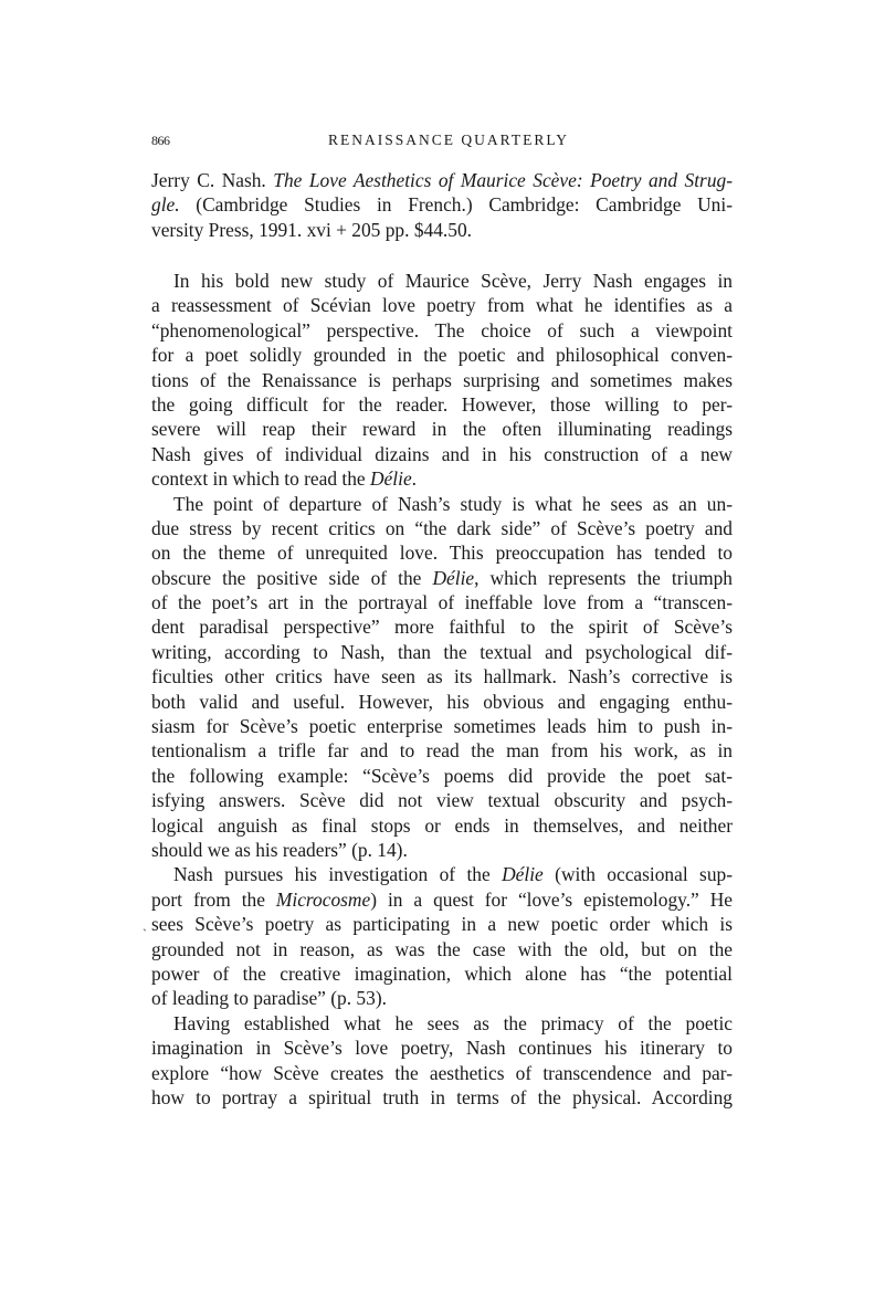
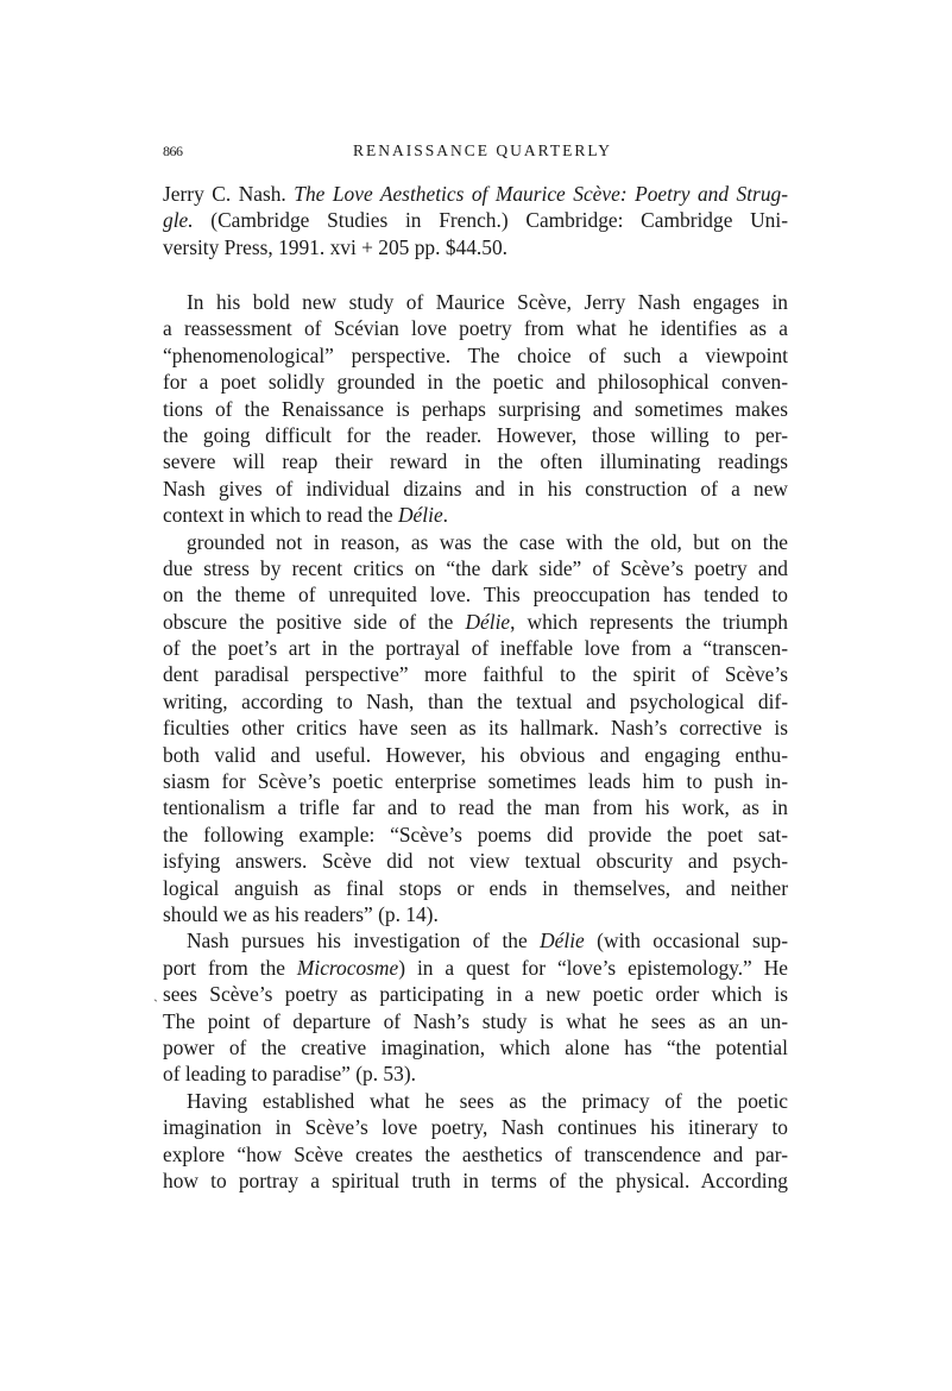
  866
  RENAISSANCE QUARTERLY
  Jerry C. Nash. The Love Aesthetics of Maurice Scève: Poetry and Strug-
  gle. (Cambridge Studies in French.) Cambridge: Cambridge Uni-
  versity Press, 1991. xvi + 205 pp. $44.50.
  In his bold new study of Maurice Scève, Jerry Nash engages in
  a reassessment of Scévian love poetry from what he identifies as a
  “phenomenological” perspective. The choice of such a viewpoint
  for a poet solidly grounded in the poetic and philosophical conven-
  tions of the Renaissance is perhaps surprising and sometimes makes
  the going difficult for the reader. However, those willing to per-
  severe will reap their reward in the often illuminating readings
  Nash gives of individual dizains and in his construction of a new
  context in which to read the Délie.
- The point of departure of Nash’s study is what he sees as an un-
+ grounded not in reason, as was the case with the old, but on the
  due stress by recent critics on “the dark side” of Scève’s poetry and
  on the theme of unrequited love. This preoccupation has tended to
  obscure the positive side of the Délie, which represents the triumph
  of the poet’s art in the portrayal of ineffable love from a “transcen-
  dent paradisal perspective” more faithful to the spirit of Scève’s
  writing, according to Nash, than the textual and psychological dif-
  ficulties other critics have seen as its hallmark. Nash’s corrective is
  both valid and useful. However, his obvious and engaging enthu-
  siasm for Scève’s poetic enterprise sometimes leads him to push in-
  tentionalism a trifle far and to read the man from his work, as in
  the following example: “Scève’s poems did provide the poet sat-
  isfying answers. Scève did not view textual obscurity and psych-
  logical anguish as final stops or ends in themselves, and neither
  should we as his readers” (p. 14).
  Nash pursues his investigation of the Délie (with occasional sup-
  port from the Microcosme) in a quest for “love’s epistemology.” He
  ˏ
  sees Scève’s poetry as participating in a new poetic order which is
- grounded not in reason, as was the case with the old, but on the
+ The point of departure of Nash’s study is what he sees as an un-
  power of the creative imagination, which alone has “the potential
  of leading to paradise” (p. 53).
  Having established what he sees as the primacy of the poetic
  imagination in Scève’s love poetry, Nash continues his itinerary to
  explore “how Scève creates the aesthetics of transcendence and par-
  how to portray a spiritual truth in terms of the physical. According
